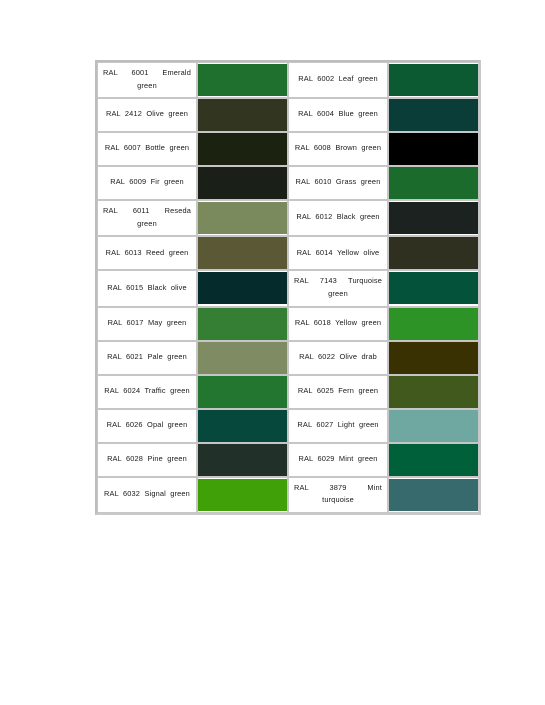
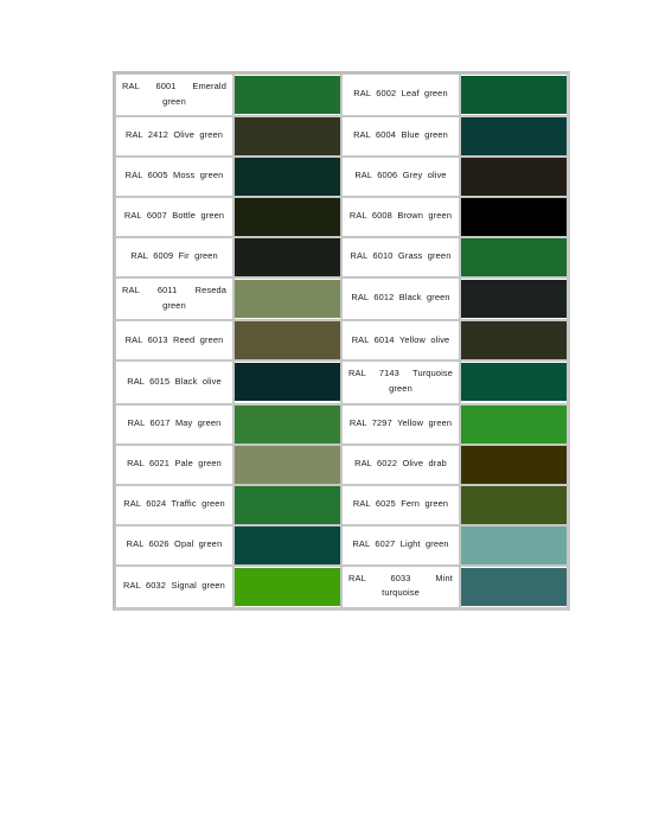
  RAL 6001 Emerald green		RAL 6002 Leaf green
  RAL 2412 Olive green		RAL 6004 Blue green
+ RAL 6005 Moss green		RAL 6006 Grey olive
  RAL 6007 Bottle green		RAL 6008 Brown green
  RAL 6009 Fir green		RAL 6010 Grass green
  RAL 6011 Reseda green		RAL 6012 Black green
  RAL 6013 Reed green		RAL 6014 Yellow olive
  RAL 6015 Black olive		RAL 7143 Turquoise green
- RAL 6017 May green		RAL 6018 Yellow green
+ RAL 6017 May green		RAL 7297 Yellow green
  RAL 6021 Pale green		RAL 6022 Olive drab
  RAL 6024 Traffic green		RAL 6025 Fern green
  RAL 6026 Opal green		RAL 6027 Light green
- RAL 6028 Pine green		RAL 6029 Mint green
- RAL 6032 Signal green		RAL 3879 Mint turquoise
+ RAL 6032 Signal green		RAL 6033 Mint turquoise
